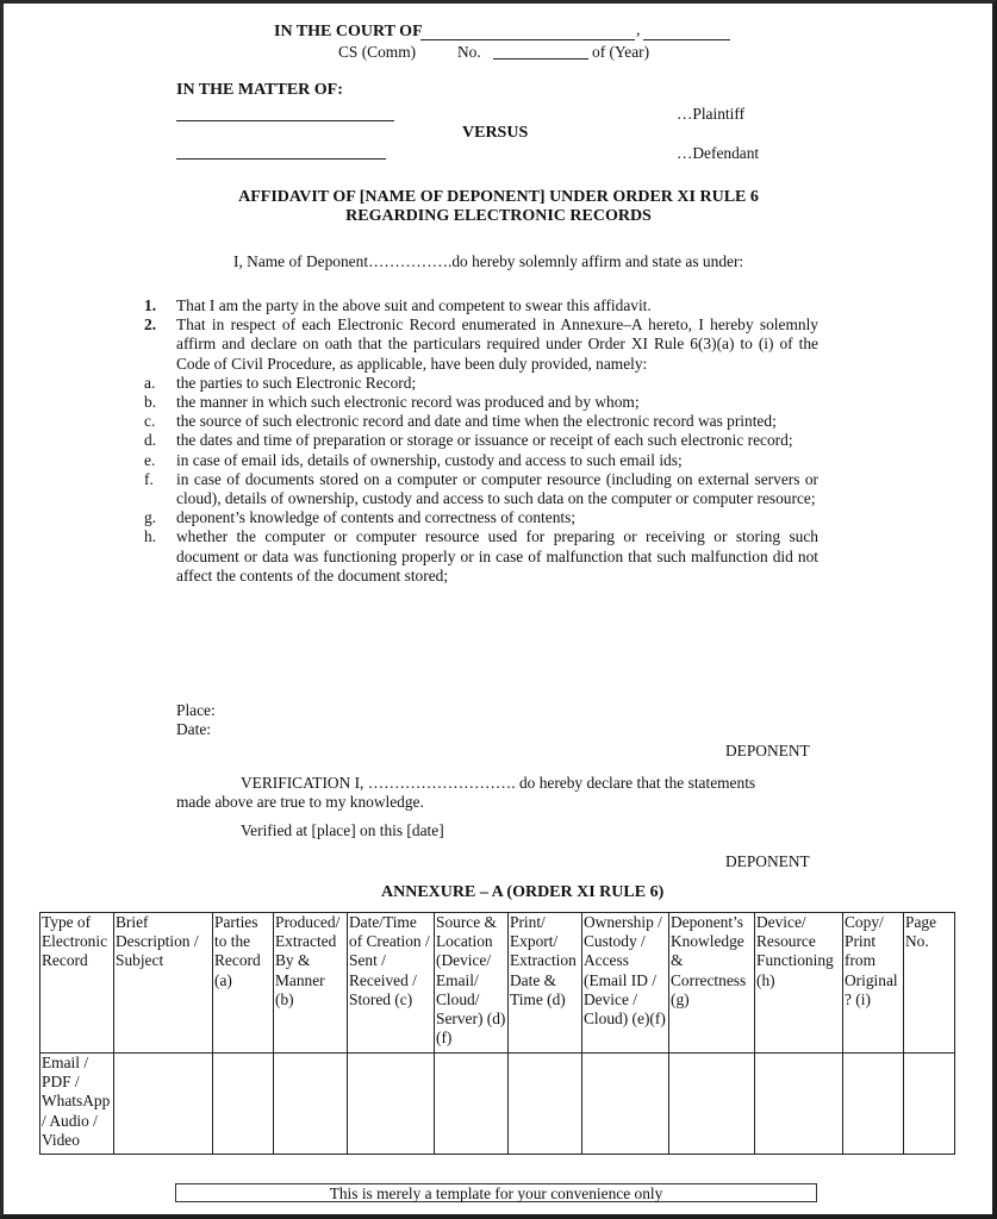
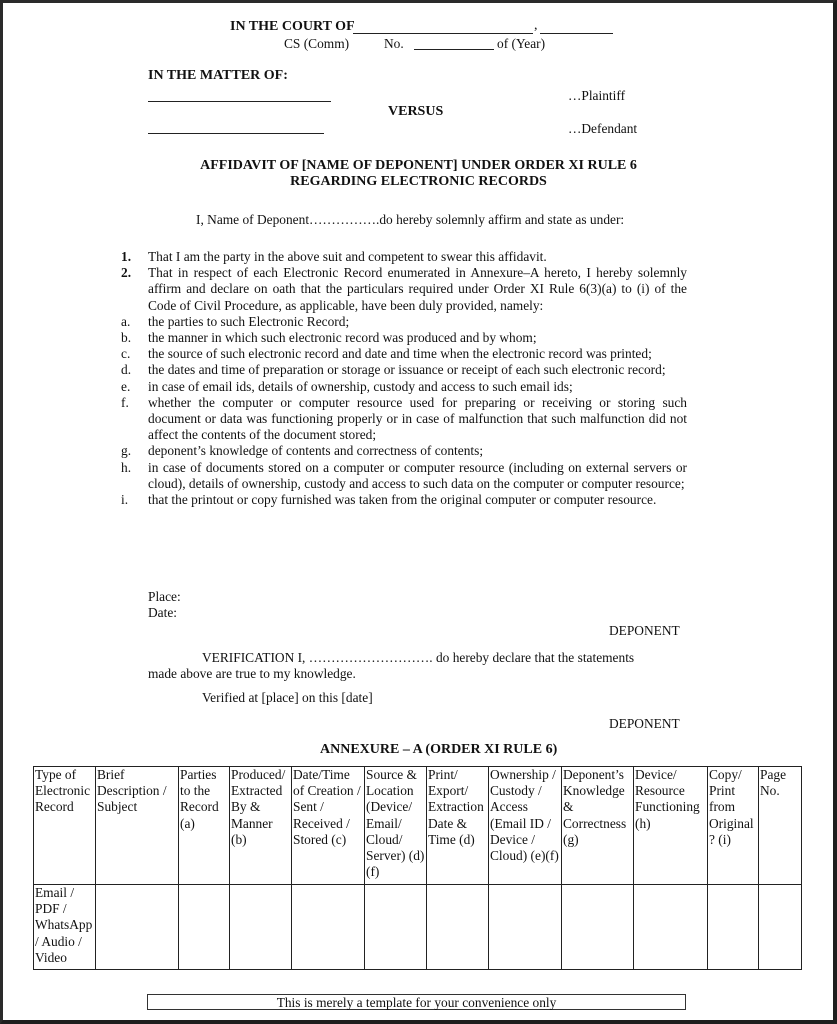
  IN THE COURT OF
  ,
  CS (Comm)
  No.
  of (Year)
  IN THE MATTER OF:
  …Plaintiff
  VERSUS
  …Defendant
  AFFIDAVIT OF [NAME OF DEPONENT] UNDER ORDER XI RULE 6
  REGARDING ELECTRONIC RECORDS
  I, Name of Deponent…………….do hereby solemnly affirm and state as under:
  1.
  That I am the party in the above suit and competent to swear this affidavit.
  2.
  That in respect of each Electronic Record enumerated in Annexure–A hereto, I hereby solemnly affirm and declare on oath that the particulars required under Order XI Rule 6(3)(a) to (i) of the Code of Civil Procedure, as applicable, have been duly provided, namely:
  a.
  the parties to such Electronic Record;
  b.
  the manner in which such electronic record was produced and by whom;
  c.
  the source of such electronic record and date and time when the electronic record was printed;
  d.
  the dates and time of preparation or storage or issuance or receipt of each such electronic record;
  e.
  in case of email ids, details of ownership, custody and access to such email ids;
  f.
- in case of documents stored on a computer or computer resource (including on external servers or cloud), details of ownership, custody and access to such data on the computer or computer resource;
+ whether the computer or computer resource used for preparing or receiving or storing such document or data was functioning properly or in case of malfunction that such malfunction did not affect the contents of the document stored;
  g.
  deponent’s knowledge of contents and correctness of contents;
  h.
- whether the computer or computer resource used for preparing or receiving or storing such document or data was functioning properly or in case of malfunction that such malfunction did not affect the contents of the document stored;
+ in case of documents stored on a computer or computer resource (including on external servers or cloud), details of ownership, custody and access to such data on the computer or computer resource;
+ i.
+ that the printout or copy furnished was taken from the original computer or computer resource.
  Place:
  Date:
  DEPONENT
  VERIFICATION I, ………………………. do hereby declare that the statements
  made above are true to my knowledge.
  Verified at [place] on this [date]
  DEPONENT
  ANNEXURE – A (ORDER XI RULE 6)
  Type of Electronic Record	Brief Description / Subject	Parties to the Record (a)	Produced/ Extracted By & Manner (b)	Date/Time of Creation / Sent / Received / Stored (c)	Source & Location (Device/ Email/ Cloud/ Server) (d)(f)	Print/ Export/ Extraction Date & Time (d)	Ownership / Custody / Access (Email ID / Device / Cloud) (e)(f)	Deponent’s Knowledge & Correctness (g)	Device/ Resource Functioning (h)	Copy/ Print from Original ? (i)	Page No.
  Email / PDF / WhatsApp / Audio / Video
  This is merely a template for your convenience only
